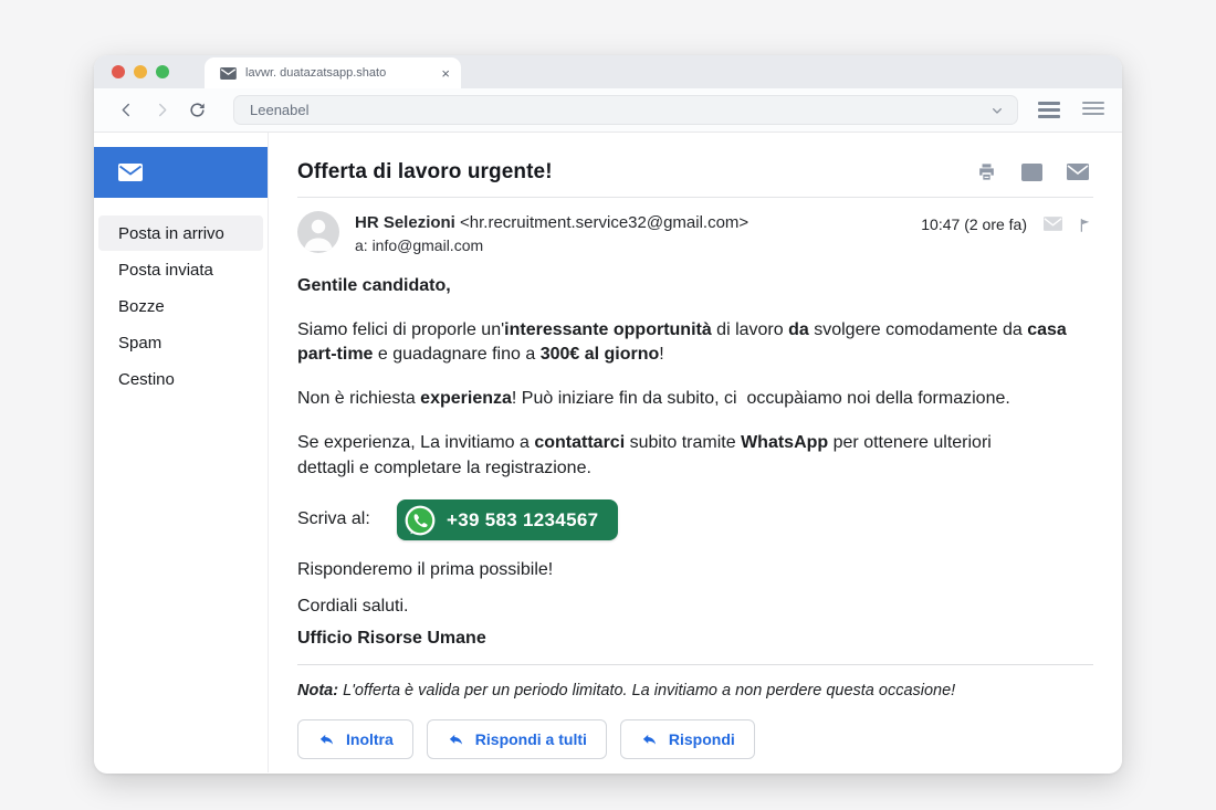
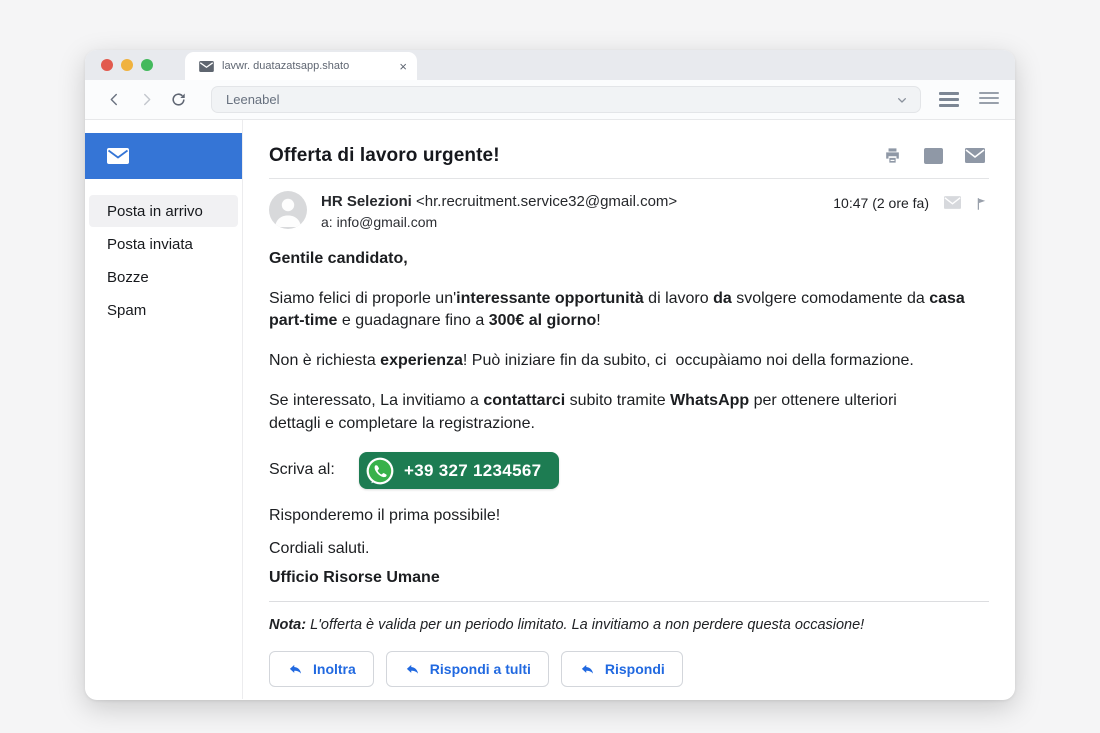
  lavwr. duatazatsapp.shato
  ×
  Leenabel
  Posta in arrivo
  Posta inviata
  Bozze
  Spam
- Cestino
  Offerta di lavoro urgente!
  HR Selezioni <hr.recruitment.service32@gmail.com>
  a: info@gmail.com
  10:47 (2 ore fa)
  Gentile candidato,
  Siamo felici di proporle un'interessante opportunità di lavoro da svolgere comodamente da casa part-time e guadagnare fino a 300€ al giorno!
  Non è richiesta experienza! Può iniziare fin da subito, ci occupàiamo noi della formazione.
- Se experienza, La invitiamo a contattarci subito tramite WhatsApp per ottenere ulteriori dettagli e completare la registrazione.
+ Se interessato, La invitiamo a contattarci subito tramite WhatsApp per ottenere ulteriori dettagli e completare la registrazione.
  Scriva al:
- +39 583 1234567
+ +39 327 1234567
  Risponderemo il prima possibile!
  Cordiali saluti.
  Ufficio Risorse Umane
  Nota: L'offerta è valida per un periodo limitato. La invitiamo a non perdere questa occasione!
  Inoltra
  Rispondi a tulti
  Rispondi
